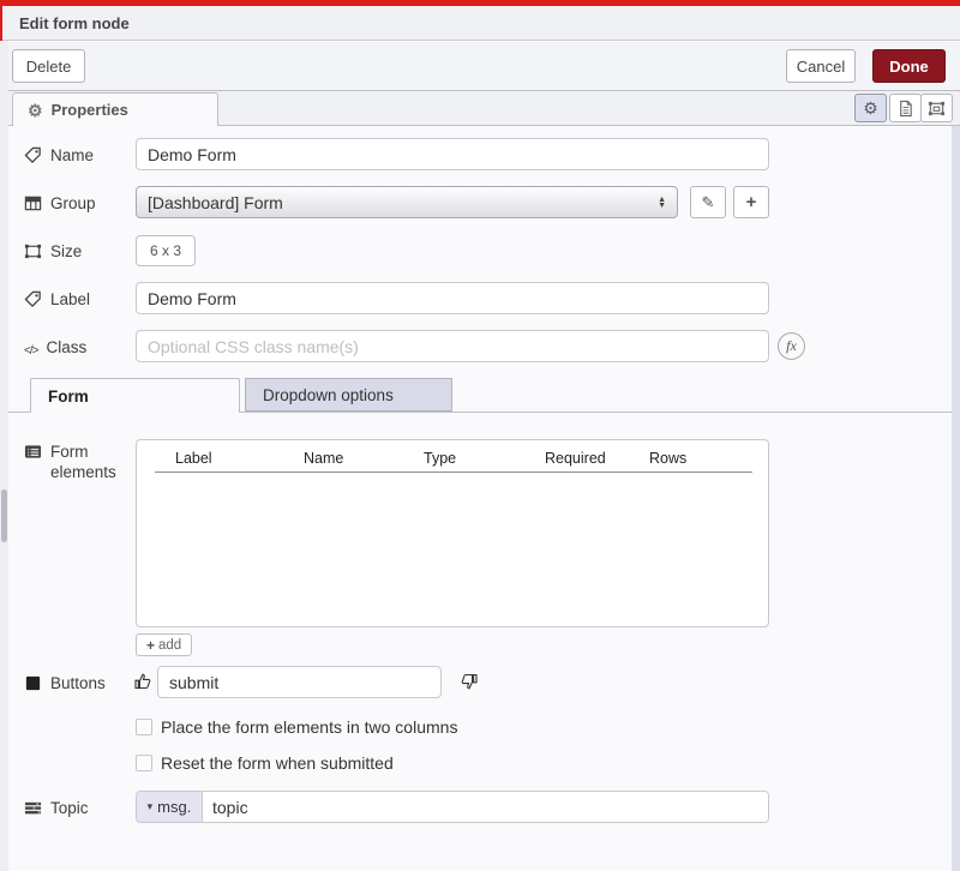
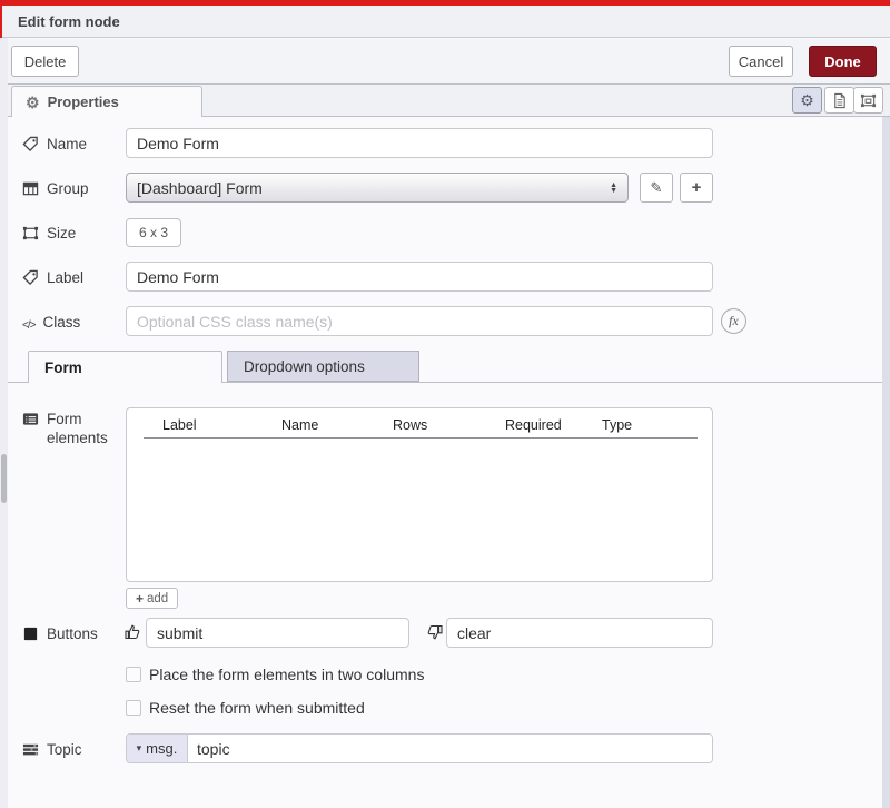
  Edit form node
  Delete
  Cancel
  Done
  ⚙
  Properties
  ⚙
  Name
  Demo Form
  Group
  [Dashboard] Form
  ✎
  +
  Size
  6 x 3
  Label
  Demo Form
  </>
  Class
  Optional CSS class name(s)
  fx
  Form
  Dropdown options
  Form elements
  Label
  Name
- Type
+ Rows
  Required
- Rows
+ Type
  +
  add
  Buttons
  submit
+ clear
  Place the form elements in two columns
  Reset the form when submitted
  Topic
  ▾
  msg.
  topic
